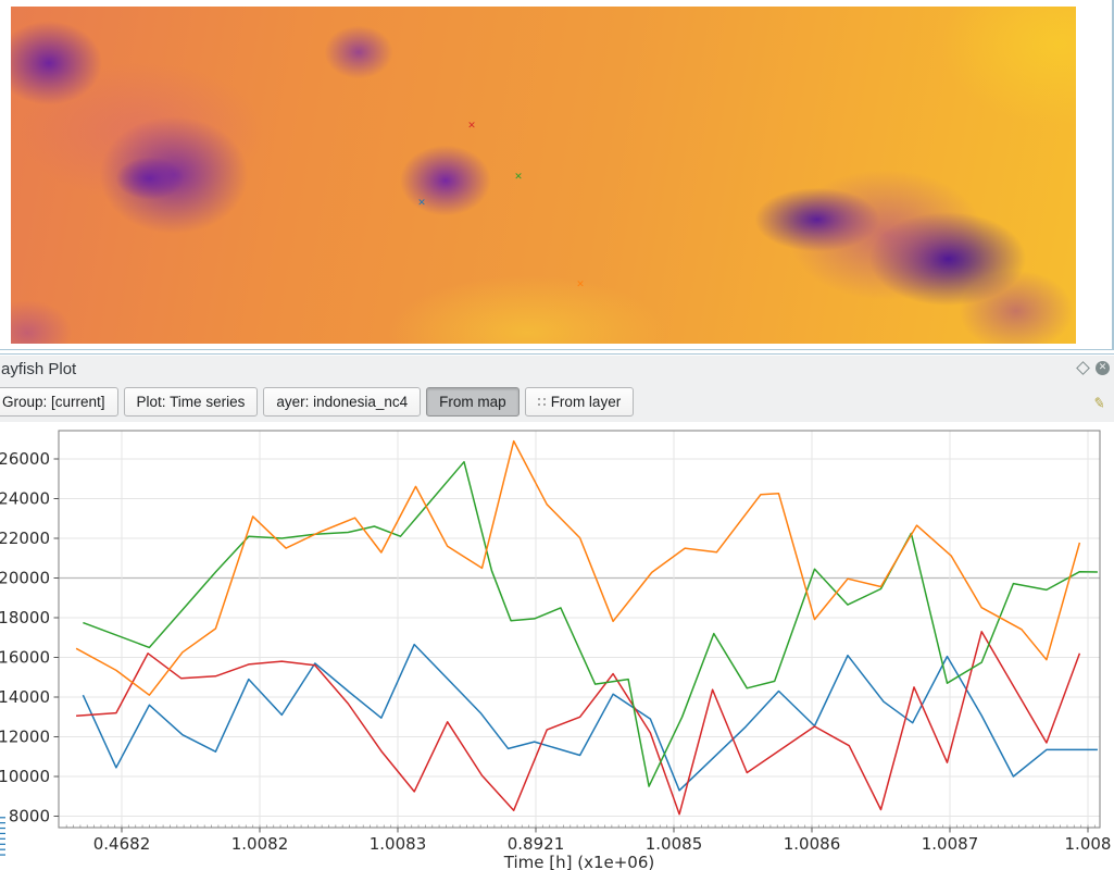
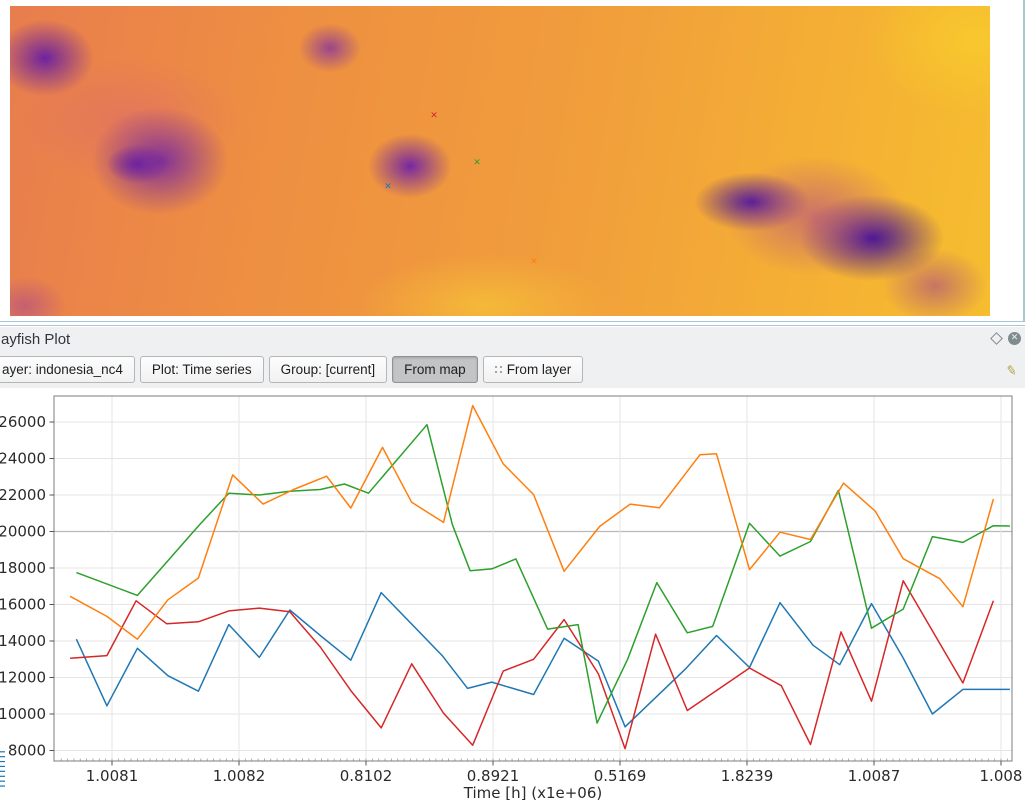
  ✕
  ✕
  ✕
  ✕
  ayfish Plot
  ✕
- Group: [current]
+ ayer: indonesia_nc4
  Plot: Time series
- ayer: indonesia_nc4
+ Group: [current]
  From map
  From layer
- 0.4682
+ 1.0081
  1.0082
- 1.0083
+ 0.8102
  0.8921
- 1.0085
+ 0.5169
- 1.0086
+ 1.8239
  1.0087
  1.008
  8000
  10000
  12000
  14000
  16000
  18000
  20000
  22000
  24000
  26000
  Time [h] (x1e+06)
